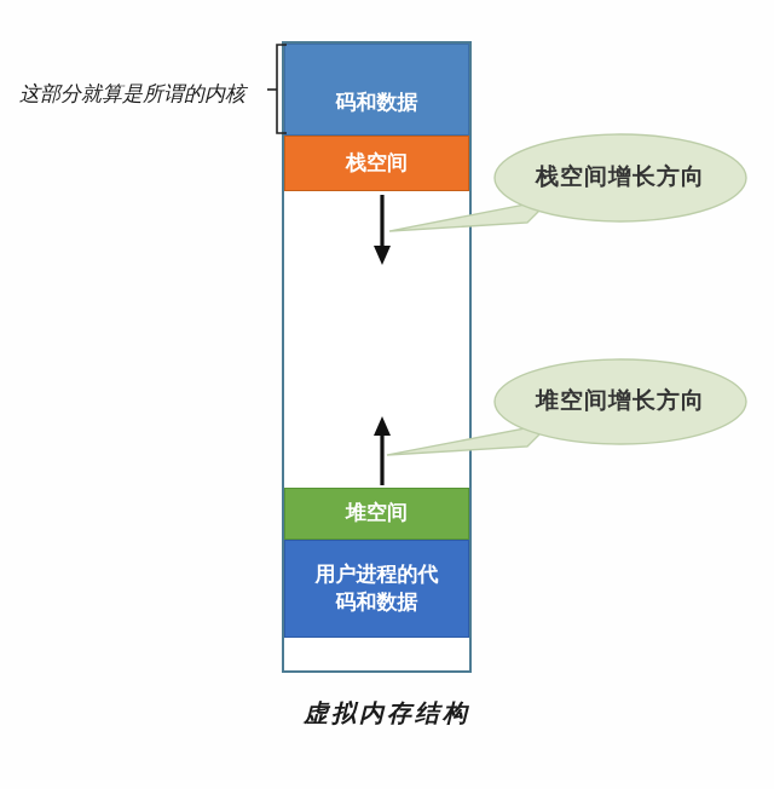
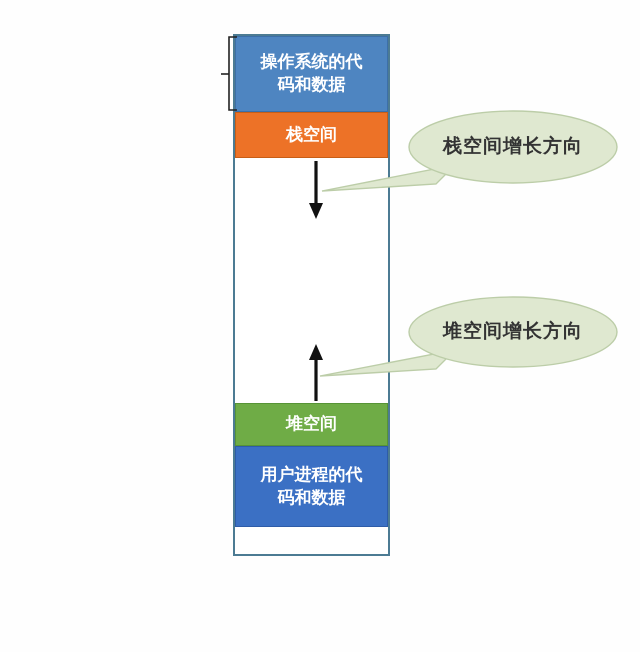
+ 操作系统的代
  码和数据
  栈空间
  堆空间
  用户进程的代
  码和数据
  栈空间增长方向
  堆空间增长方向
- 这部分就算是所谓的内核
- 虚拟内存结构
